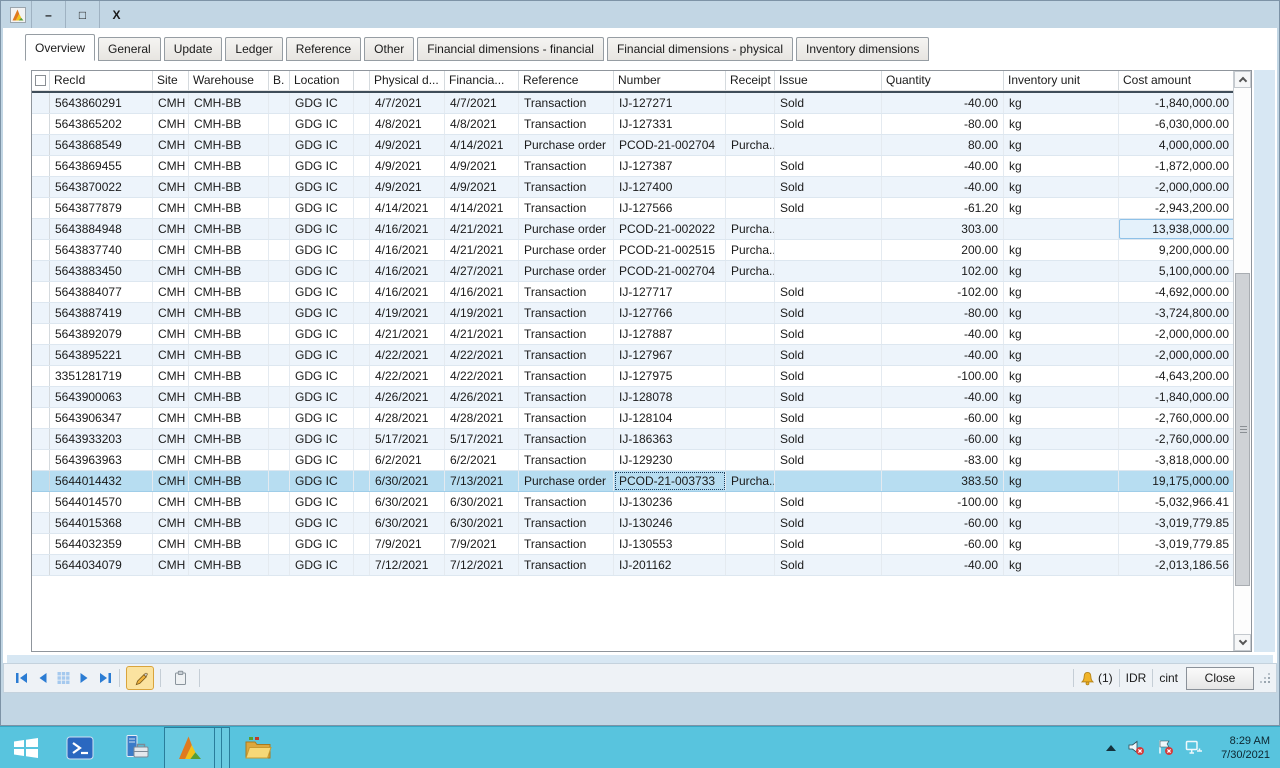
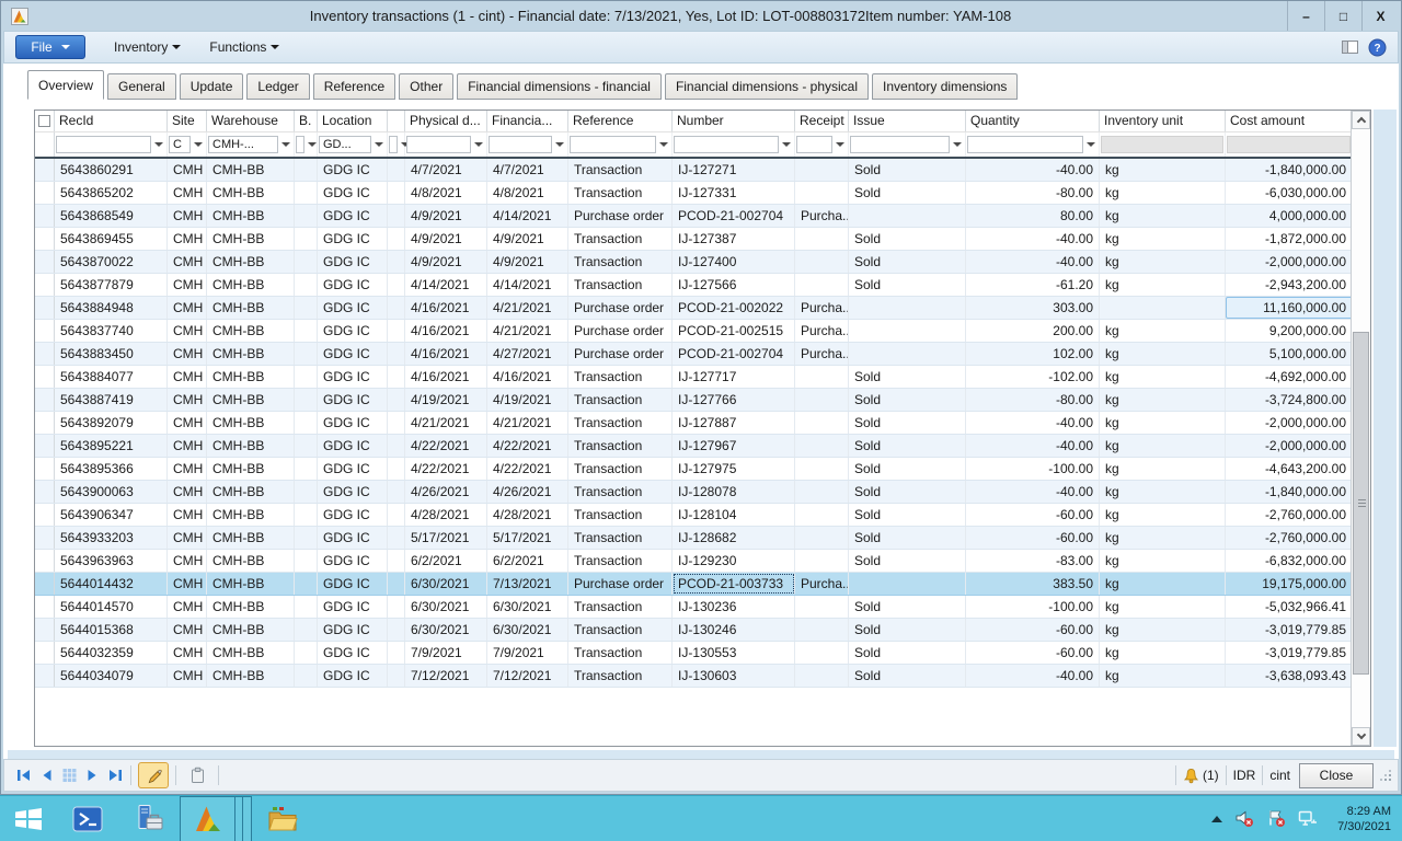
+ Inventory transactions (1 - cint) - Financial date: 7/13/2021, Yes, Lot ID: LOT-008803172Item number: YAM-108
  –
  □
  X
+ File
+ Inventory
+ Functions
+ ?
  Overview General Update Ledger Reference Other Financial dimensions - financial Financial dimensions - physical Inventory dimensions
  RecId
  Site
  Warehouse
  B.
  Location
  Physical d...
  Financia...
  Reference
  Number
  Receipt
  Issue
  Quantity
  Inventory unit
  Cost amount
+ C
+ CMH-...
+ GD...
  5643860291
  CMH
  CMH-BB
  GDG IC
  4/7/2021
  4/7/2021
  Transaction
  IJ-127271
  Sold
  -40.00
  kg
  -1,840,000.00
  5643865202
  CMH
  CMH-BB
  GDG IC
  4/8/2021
  4/8/2021
  Transaction
  IJ-127331
  Sold
  -80.00
  kg
  -6,030,000.00
  5643868549
  CMH
  CMH-BB
  GDG IC
  4/9/2021
  4/14/2021
  Purchase order
  PCOD-21-002704
  Purcha..
  80.00
  kg
  4,000,000.00
  5643869455
  CMH
  CMH-BB
  GDG IC
  4/9/2021
  4/9/2021
  Transaction
  IJ-127387
  Sold
  -40.00
  kg
  -1,872,000.00
  5643870022
  CMH
  CMH-BB
  GDG IC
  4/9/2021
  4/9/2021
  Transaction
  IJ-127400
  Sold
  -40.00
  kg
  -2,000,000.00
  5643877879
  CMH
  CMH-BB
  GDG IC
  4/14/2021
  4/14/2021
  Transaction
  IJ-127566
  Sold
  -61.20
  kg
  -2,943,200.00
  5643884948
  CMH
  CMH-BB
  GDG IC
  4/16/2021
  4/21/2021
  Purchase order
  PCOD-21-002022
  Purcha..
  303.00
- 13,938,000.00
+ 11,160,000.00
  5643837740
  CMH
  CMH-BB
  GDG IC
  4/16/2021
  4/21/2021
  Purchase order
  PCOD-21-002515
  Purcha..
  200.00
  kg
  9,200,000.00
  5643883450
  CMH
  CMH-BB
  GDG IC
  4/16/2021
  4/27/2021
  Purchase order
  PCOD-21-002704
  Purcha..
  102.00
  kg
  5,100,000.00
  5643884077
  CMH
  CMH-BB
  GDG IC
  4/16/2021
  4/16/2021
  Transaction
  IJ-127717
  Sold
  -102.00
  kg
  -4,692,000.00
  5643887419
  CMH
  CMH-BB
  GDG IC
  4/19/2021
  4/19/2021
  Transaction
  IJ-127766
  Sold
  -80.00
  kg
  -3,724,800.00
  5643892079
  CMH
  CMH-BB
  GDG IC
  4/21/2021
  4/21/2021
  Transaction
  IJ-127887
  Sold
  -40.00
  kg
  -2,000,000.00
  5643895221
  CMH
  CMH-BB
  GDG IC
  4/22/2021
  4/22/2021
  Transaction
  IJ-127967
  Sold
  -40.00
  kg
  -2,000,000.00
- 3351281719
+ 5643895366
  CMH
  CMH-BB
  GDG IC
  4/22/2021
  4/22/2021
  Transaction
  IJ-127975
  Sold
  -100.00
  kg
  -4,643,200.00
  5643900063
  CMH
  CMH-BB
  GDG IC
  4/26/2021
  4/26/2021
  Transaction
  IJ-128078
  Sold
  -40.00
  kg
  -1,840,000.00
  5643906347
  CMH
  CMH-BB
  GDG IC
  4/28/2021
  4/28/2021
  Transaction
  IJ-128104
  Sold
  -60.00
  kg
  -2,760,000.00
  5643933203
  CMH
  CMH-BB
  GDG IC
  5/17/2021
  5/17/2021
  Transaction
- IJ-186363
+ IJ-128682
  Sold
  -60.00
  kg
  -2,760,000.00
  5643963963
  CMH
  CMH-BB
  GDG IC
  6/2/2021
  6/2/2021
  Transaction
  IJ-129230
  Sold
  -83.00
  kg
- -3,818,000.00
+ -6,832,000.00
  5644014432
  CMH
  CMH-BB
  GDG IC
  6/30/2021
  7/13/2021
  Purchase order
  PCOD-21-003733
  Purcha..
  383.50
  kg
  19,175,000.00
  5644014570
  CMH
  CMH-BB
  GDG IC
  6/30/2021
  6/30/2021
  Transaction
  IJ-130236
  Sold
  -100.00
  kg
  -5,032,966.41
  5644015368
  CMH
  CMH-BB
  GDG IC
  6/30/2021
  6/30/2021
  Transaction
  IJ-130246
  Sold
  -60.00
  kg
  -3,019,779.85
  5644032359
  CMH
  CMH-BB
  GDG IC
  7/9/2021
  7/9/2021
  Transaction
  IJ-130553
  Sold
  -60.00
  kg
  -3,019,779.85
  5644034079
  CMH
  CMH-BB
  GDG IC
  7/12/2021
  7/12/2021
  Transaction
- IJ-201162
+ IJ-130603
  Sold
  -40.00
  kg
- -2,013,186.56
+ -3,638,093.43
  (1)
  IDR
  cint
  Close
  8:29 AM
  7/30/2021
